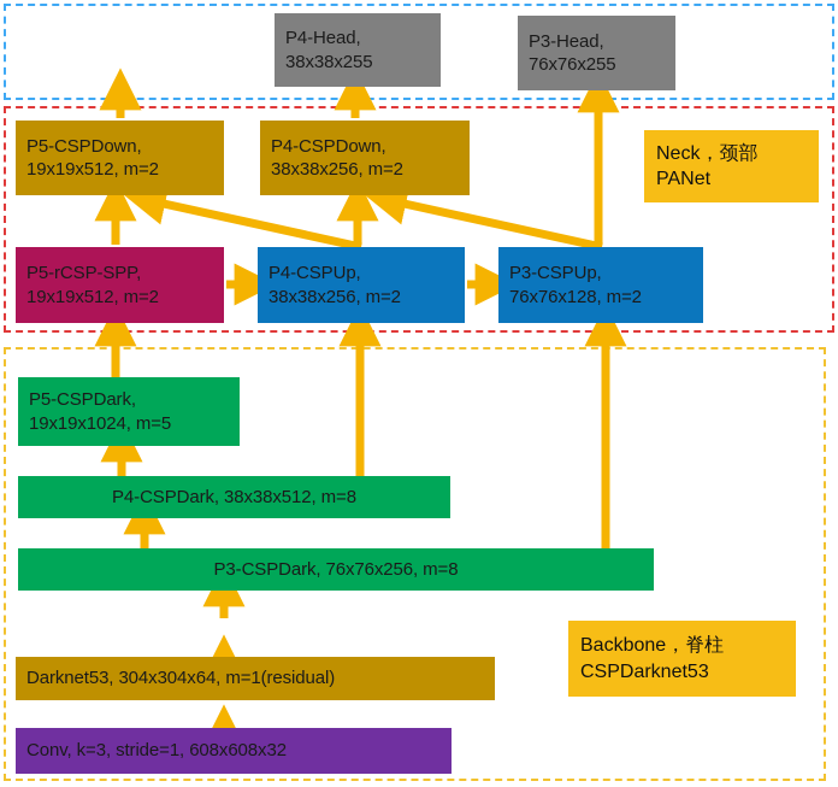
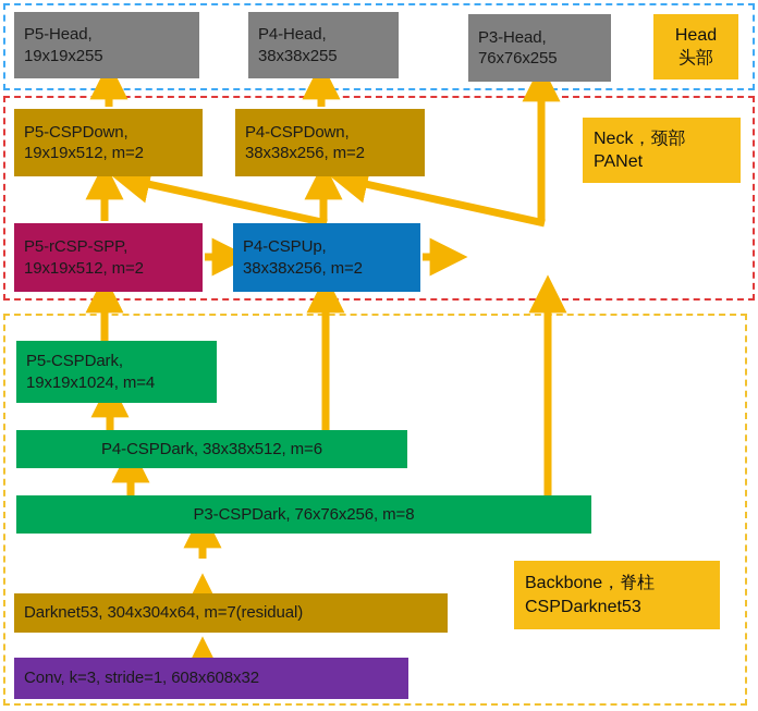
+ P5-Head,
+ 19x19x255
  P4-Head,
  38x38x255
  P3-Head,
  76x76x255
+ Head
+ 头部
  P5-CSPDown,
  19x19x512, m=2
  P4-CSPDown,
  38x38x256, m=2
  Neck，颈部
  PANet
  P5-rCSP-SPP,
  19x19x512, m=2
  P4-CSPUp,
  38x38x256, m=2
- P3-CSPUp,
- 76x76x128, m=2
  P5-CSPDark,
- 19x19x1024, m=5
+ 19x19x1024, m=4
- P4-CSPDark, 38x38x512, m=8
+ P4-CSPDark, 38x38x512, m=6
  P3-CSPDark, 76x76x256, m=8
- Darknet53, 304x304x64, m=1(residual)
+ Darknet53, 304x304x64, m=7(residual)
  Conv, k=3, stride=1, 608x608x32
  Backbone，脊柱
  CSPDarknet53
